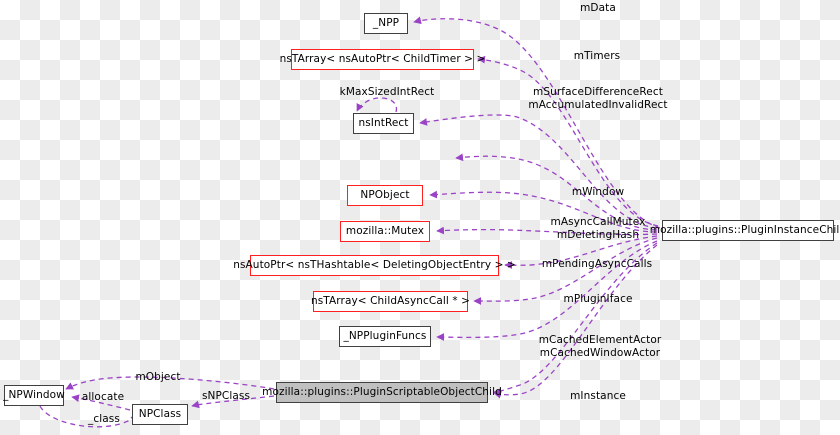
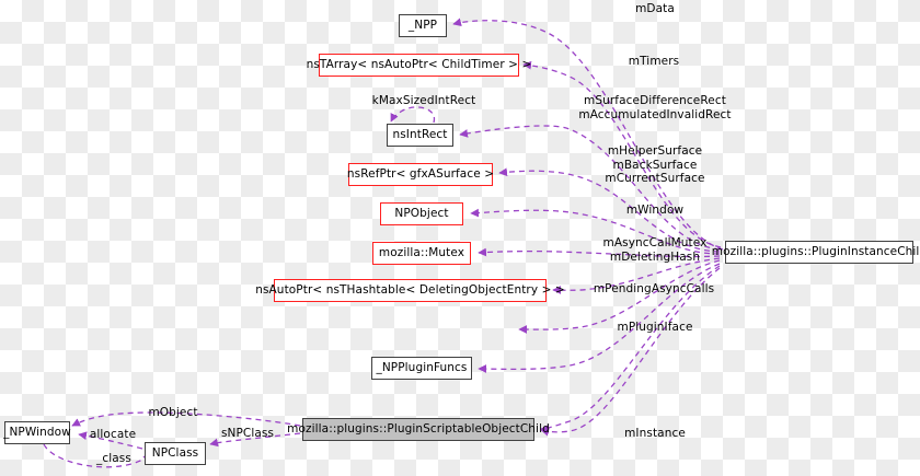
  _NPP
  nsTArray< nsAutoPtr< ChildTimer > >
  nsIntRect
+ nsRefPtr< gfxASurface >
  NPObject
  mozilla::Mutex
  nsAutoPtr< nsTHashtable< DeletingObjectEntry > >
- nsTArray< ChildAsyncCall * >
  _NPPluginFuncs
  _NPWindow
  NPClass
  mozilla::plugins::PluginScriptableObjectChild
  ozilla::plugins::PluginInstanceChil
  mData
  mTimers
  mSurfaceDifferenceRect
  mAccumulatedInvalidRect
  kMaxSizedIntRect
+ mHelperSurface
+ mBackSurface
+ mCurrentSurface
  mWindow
  mAsyncCallMutex
  mDeletingHash
  mPendingAsyncCalls
  mPluginIface
- mCachedElementActor
- mCachedWindowActor
  mInstance
  mObject
  allocate
  sNPClass
  _class
